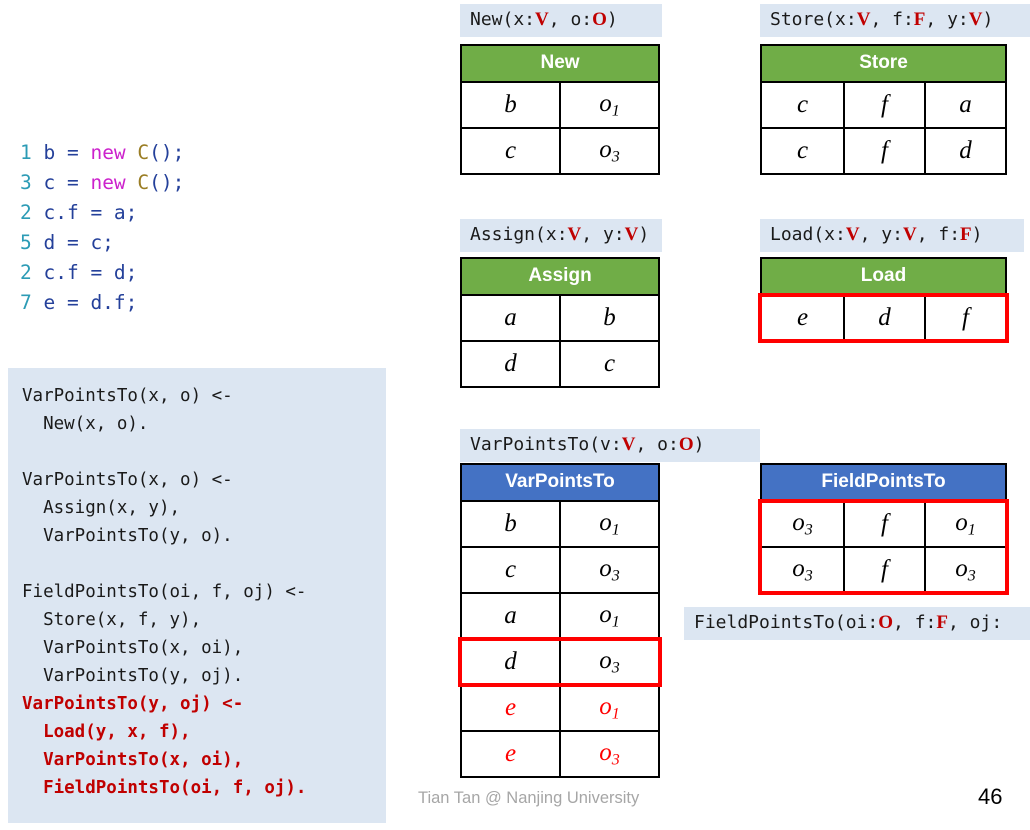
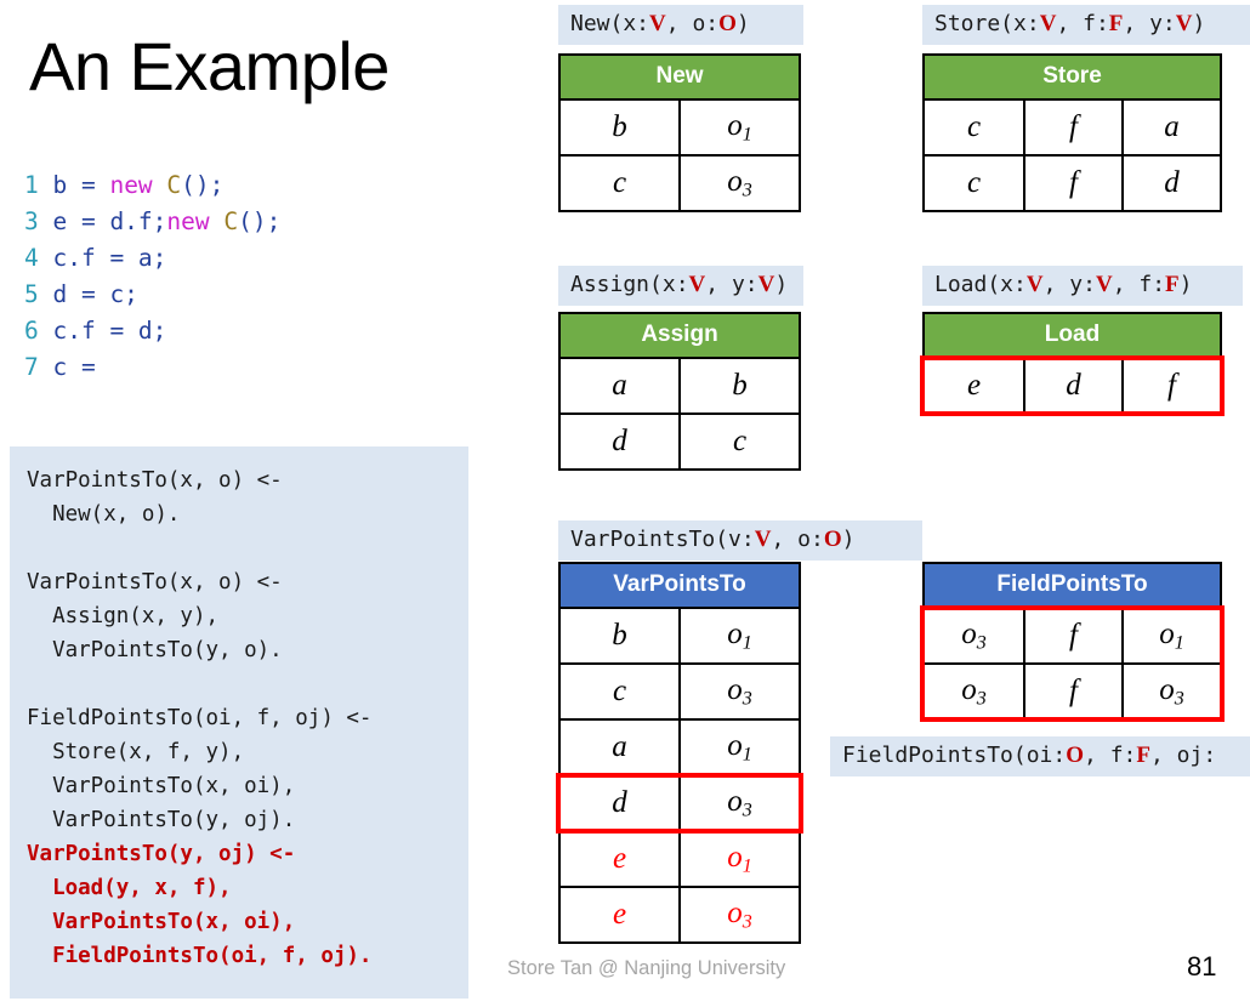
+ An Example
  1 b = new C();
- 3 c = new C();
+ 3 e = d.f;new C();
- 2 c.f = a;
+ 4 c.f = a;
  5 d = c;
- 2 c.f = d;
+ 6 c.f = d;
- 7 e = d.f;
+ 7 c =
  VarPointsTo(x, o) <-
  New(x, o).
  VarPointsTo(x, o) <-
  Assign(x, y),
  VarPointsTo(y, o).
  FieldPointsTo(oi, f, oj) <-
  Store(x, f, y),
  VarPointsTo(x, oi),
  VarPointsTo(y, oj).
  VarPointsTo(y, oj) <-
  Load(y, x, f),
  VarPointsTo(x, oi),
  FieldPointsTo(oi, f, oj).
  New(x:V, o:O)
  New
  b	o1
  c	o3
  Store(x:V, f:F, y:V)
  Store
  c	f	a
  c	f	d
  Assign(x:V, y:V)
  Assign
  a	b
  d	c
  Load(x:V, y:V, f:F)
  Load
  e	d	f
  VarPointsTo(v:V, o:O)
  VarPointsTo
  b	o1
  c	o3
  a	o1
  d	o3
  e	o1
  e	o3
  FieldPointsTo(oi:O, f:F, oj:
  FieldPointsTo
  o3	f	o1
  o3	f	o3
- Tian Tan @ Nanjing University
+ Store Tan @ Nanjing University
- 46
+ 81
